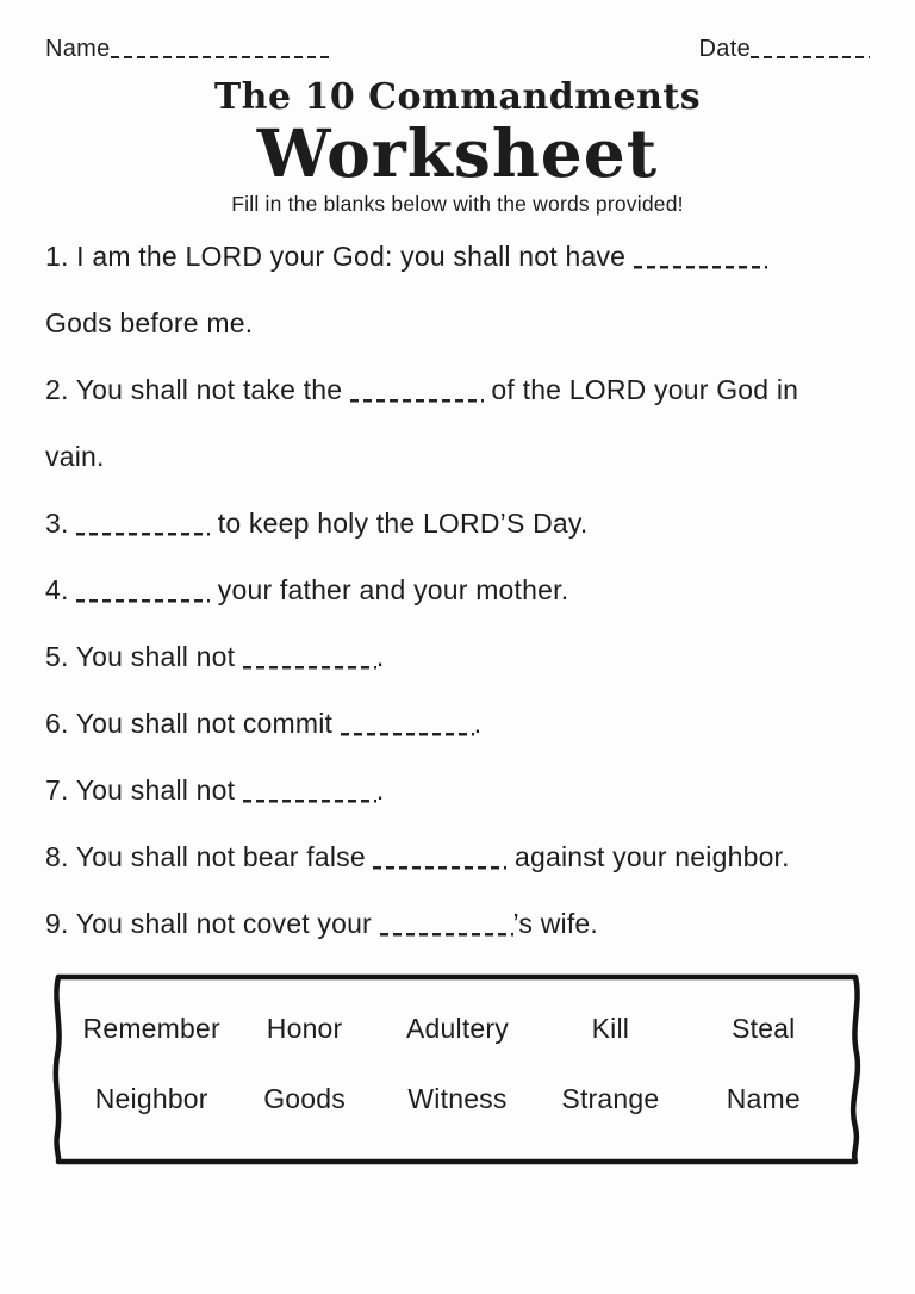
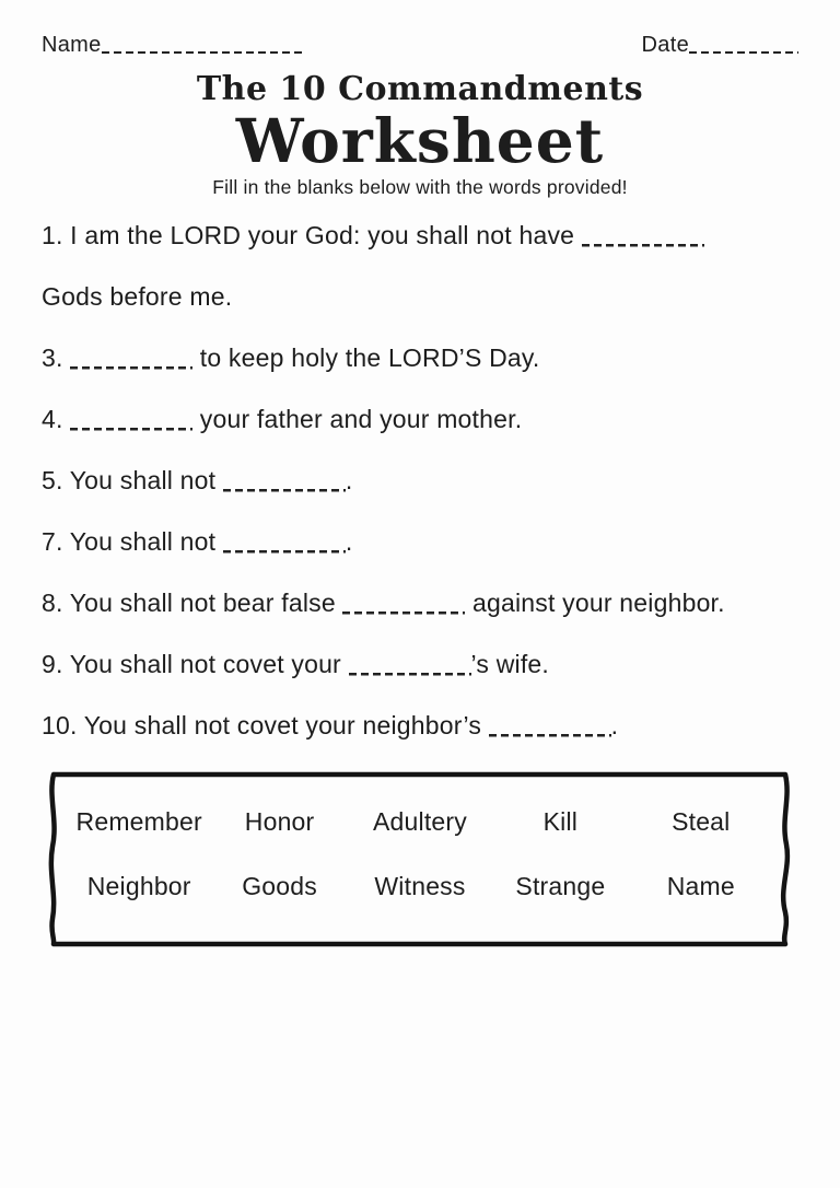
  Name
  Date
  The 10 Commandments
  Worksheet
  Fill in the blanks below with the words provided!
  1. I am the LORD your God: you shall not have
  Gods before me.
- 2. You shall not take the of the LORD your God in
- vain.
  3. to keep holy the LORD’S Day.
  4. your father and your mother.
  5. You shall not .
- 6. You shall not commit .
  7. You shall not .
  8. You shall not bear false against your neighbor.
  9. You shall not covet your ’s wife.
+ 10. You shall not covet your neighbor’s .
  Remember
  Honor
  Adultery
  Kill
  Steal
  Neighbor
  Goods
  Witness
  Strange
  Name
